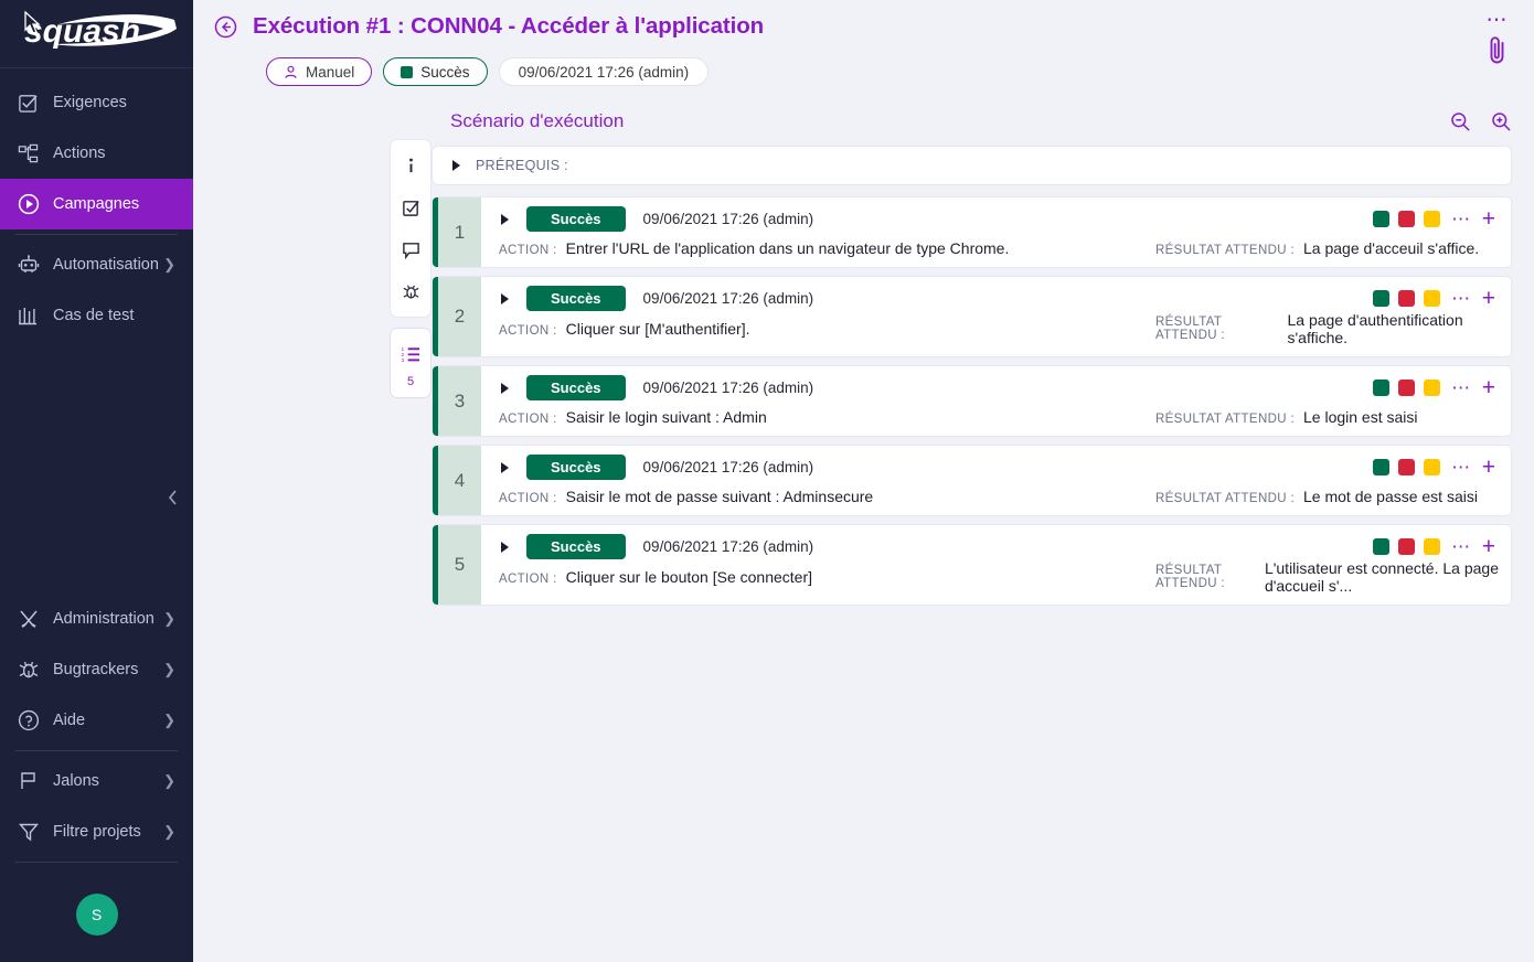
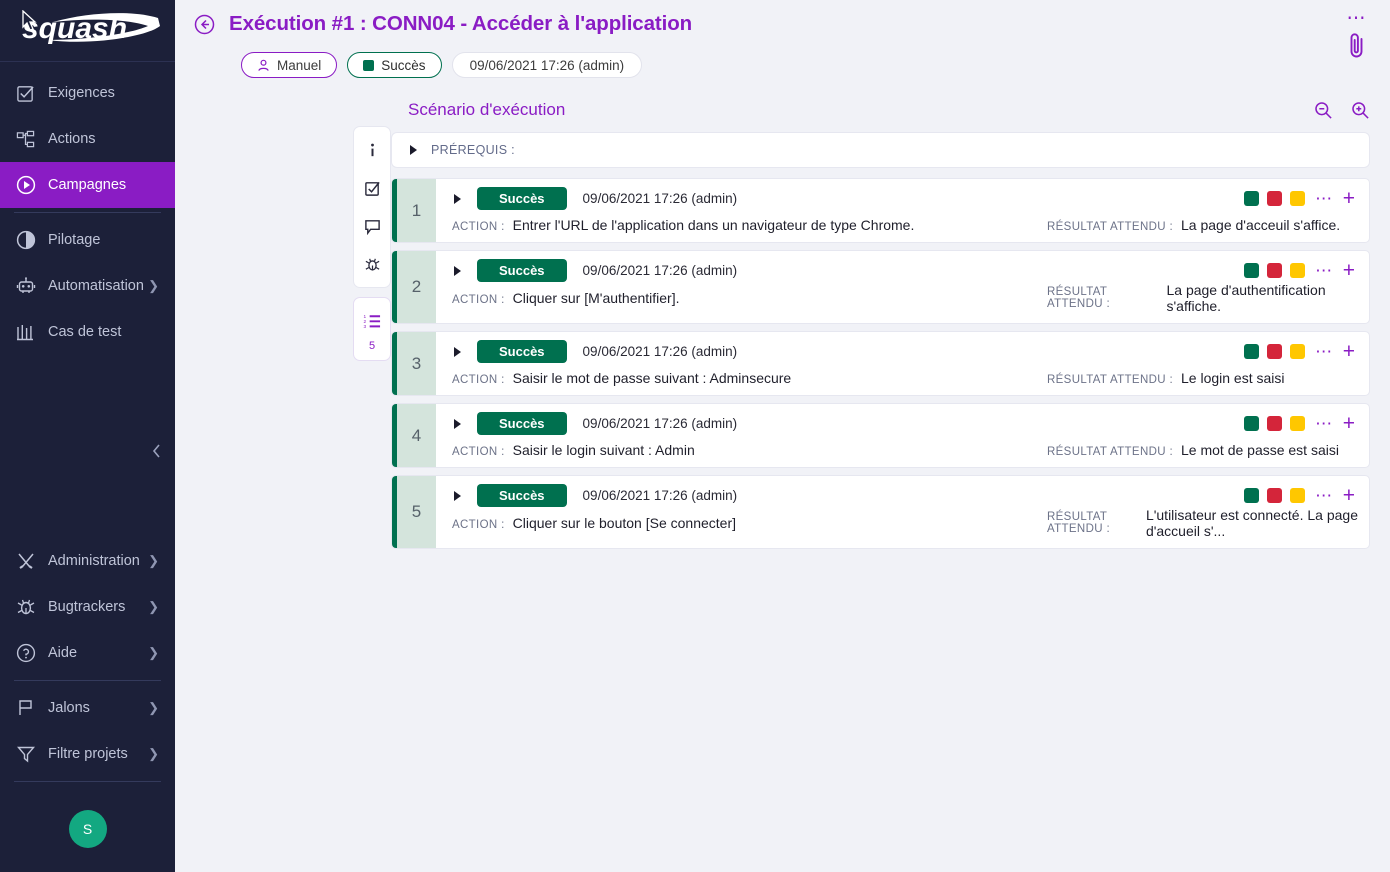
  quash
  Exigences
  Actions
  Campagnes
+ Pilotage
  Automatisation
  ❯
  Cas de test
  Administration
  ❯
  Bugtrackers
  ❯
  Aide
  ❯
  Jalons
  ❯
  Filtre projets
  ❯
  S
  Exécution #1 : CONN04 - Accéder à l'application
  Manuel
  Succès
  09/06/2021 17:26 (admin)
  ⋯
  Scénario d'exécution
  5
  PRÉREQUIS :
  1
  Succès
  09/06/2021 17:26 (admin)
  ⋯
  +
  ACTION :
  Entrer l'URL de l'application dans un navigateur de type Chrome.
  RÉSULTAT ATTENDU :
  La page d'acceuil s'affice.
  2
  Succès
  09/06/2021 17:26 (admin)
  ⋯
  +
  ACTION :
  Cliquer sur [M'authentifier].
  RÉSULTAT ATTENDU :
  La page d'authentification s'affiche.
  3
  Succès
  09/06/2021 17:26 (admin)
  ⋯
  +
  ACTION :
- Saisir le login suivant : Admin
+ Saisir le mot de passe suivant : Adminsecure
  RÉSULTAT ATTENDU :
  Le login est saisi
  4
  Succès
  09/06/2021 17:26 (admin)
  ⋯
  +
  ACTION :
- Saisir le mot de passe suivant : Adminsecure
+ Saisir le login suivant : Admin
  RÉSULTAT ATTENDU :
  Le mot de passe est saisi
  5
  Succès
  09/06/2021 17:26 (admin)
  ⋯
  +
  ACTION :
  Cliquer sur le bouton [Se connecter]
  RÉSULTAT ATTENDU :
  L'utilisateur est connecté. La page d'accueil s'...
